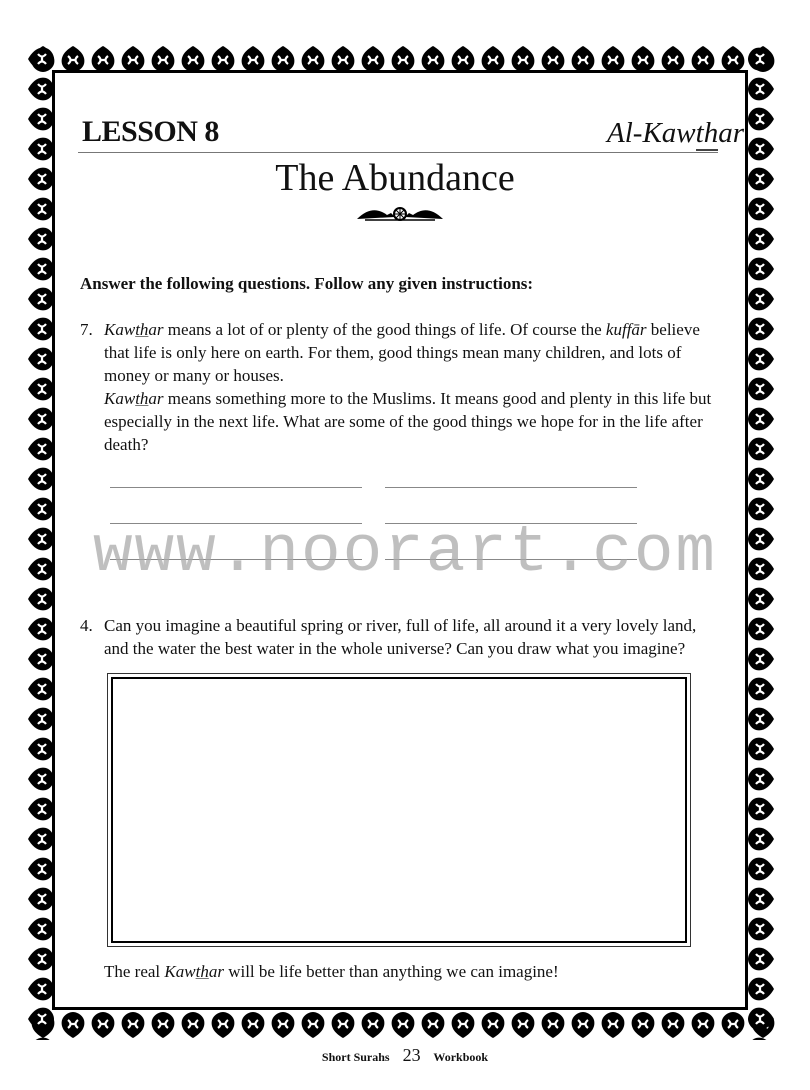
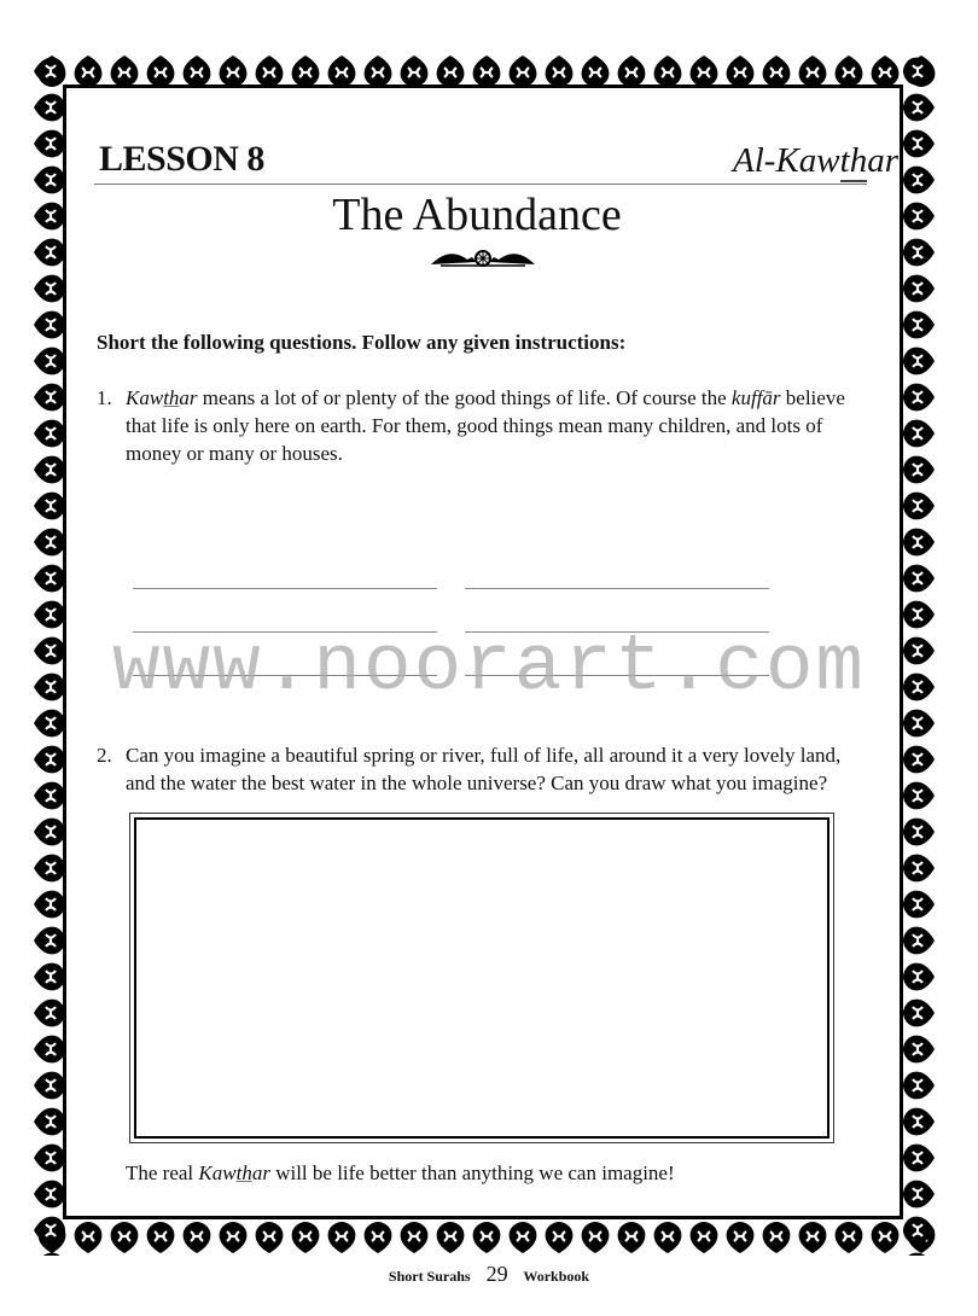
  LESSON 8
  Al-Kawthar
  The Abundance
- Answer the following questions. Follow any given instructions:
+ Short the following questions. Follow any given instructions:
- 7.
+ 1.
  Kawthar means a lot of or plenty of the good things of life. Of course the kuffār believe that life is only here on earth. For them, good things mean many children, and lots of money or many or houses.
- Kawthar means something more to the Muslims. It means good and plenty in this life but especially in the next life. What are some of the good things we hope for in the life after death?
- 4.
+ 2.
  Can you imagine a beautiful spring or river, full of life, all around it a very lovely land, and the water the best water in the whole universe? Can you draw what you imagine?
  The real Kawthar will be life better than anything we can imagine!
  www.noorart.com
- Short Surahs 23 Workbook
+ Short Surahs 29 Workbook
